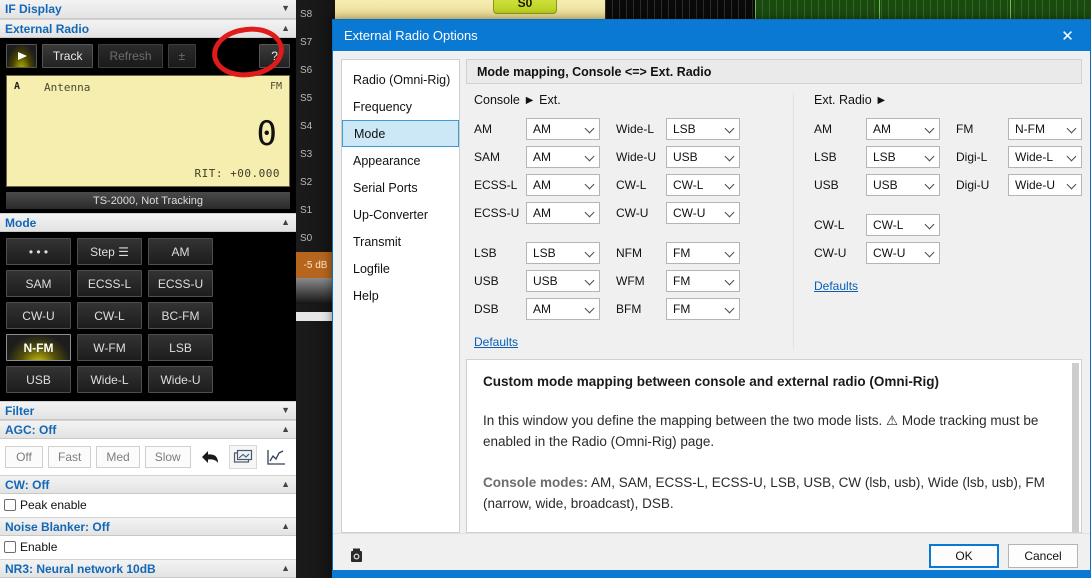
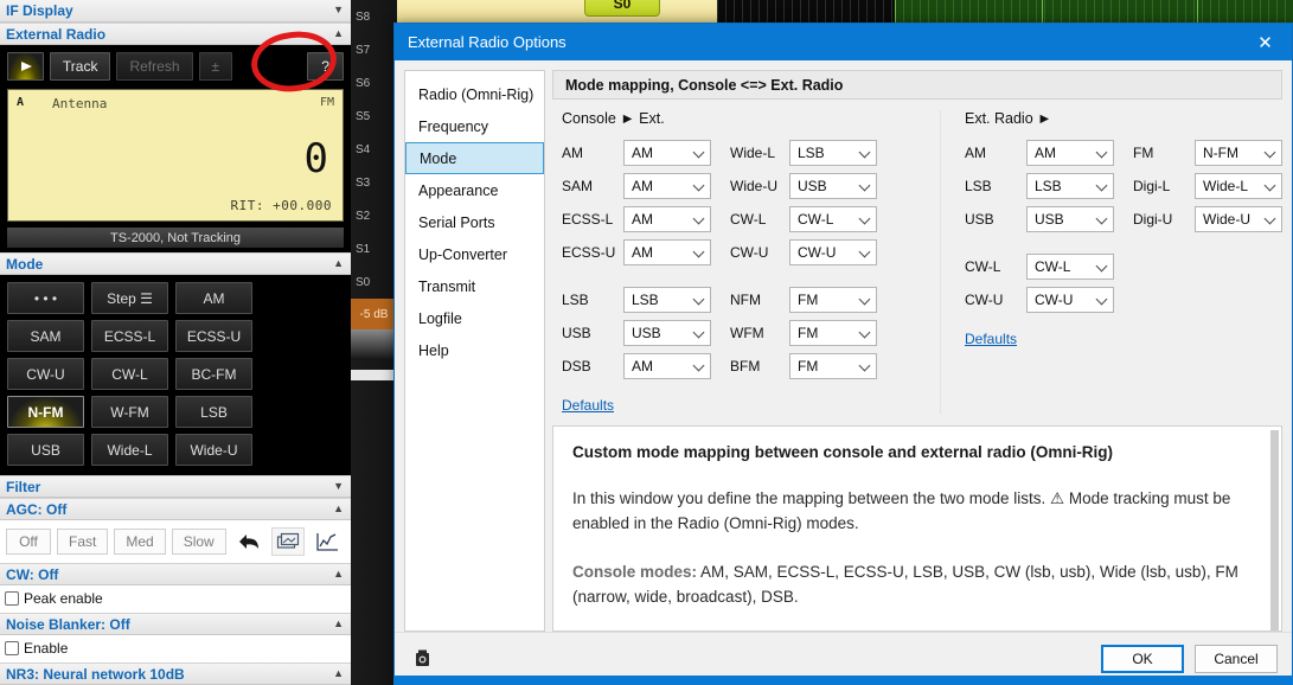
  IF Display
  ▼
  External Radio
  ▲
  Track
  Refresh
  ±
  ?
  A
  Antenna
  FM
  0
  RIT: +00.000
  TS-2000, Not Tracking
  Mode
  ▲
  • • •
  Step ☰
  AM
  SAM
  ECSS-L
  ECSS-U
  CW-U
  CW-L
  BC-FM
  N-FM
  W-FM
  LSB
  USB
  Wide-L
  Wide-U
  Filter
  ▼
  AGC: Off
  ▲
  Off
  Fast
  Med
  Slow
  CW: Off
  ▲
  Peak enable
  Noise Blanker: Off
  ▲
  Enable
  NR3: Neural network 10dB
  ▲
  S8
  S7
  S6
  S5
  S4
  S3
  S2
  S1
  S0
  -5 dB
  S0
  External Radio Options
  ✕
  Radio (Omni-Rig)
  Frequency
  Mode
  Appearance
  Serial Ports
  Up-Converter
  Transmit
  Logfile
  Help
  Mode mapping, Console <=> Ext. Radio
  Console ► Ext.
  AM
  AM
  SAM
  AM
  ECSS-L
  AM
  ECSS-U
  AM
  LSB
  LSB
  USB
  USB
  DSB
  AM
  Defaults
  Wide-L
  LSB
  Wide-U
  USB
  CW-L
  CW-L
  CW-U
  CW-U
  NFM
  FM
  WFM
  FM
  BFM
  FM
  Ext. Radio ►
  AM
  AM
  LSB
  LSB
  USB
  USB
  CW-L
  CW-L
  CW-U
  CW-U
  Defaults
  FM
  N-FM
  Digi-L
  Wide-L
  Digi-U
  Wide-U
  Custom mode mapping between console and external radio (Omni-Rig)
- In this window you define the mapping between the two mode lists. ⚠ Mode tracking must be enabled in the Radio (Omni-Rig) page.
+ In this window you define the mapping between the two mode lists. ⚠ Mode tracking must be enabled in the Radio (Omni-Rig) modes.
  Console modes: AM, SAM, ECSS-L, ECSS-U, LSB, USB, CW (lsb, usb), Wide (lsb, usb), FM (narrow, wide, broadcast), DSB.
  OK
  Cancel
